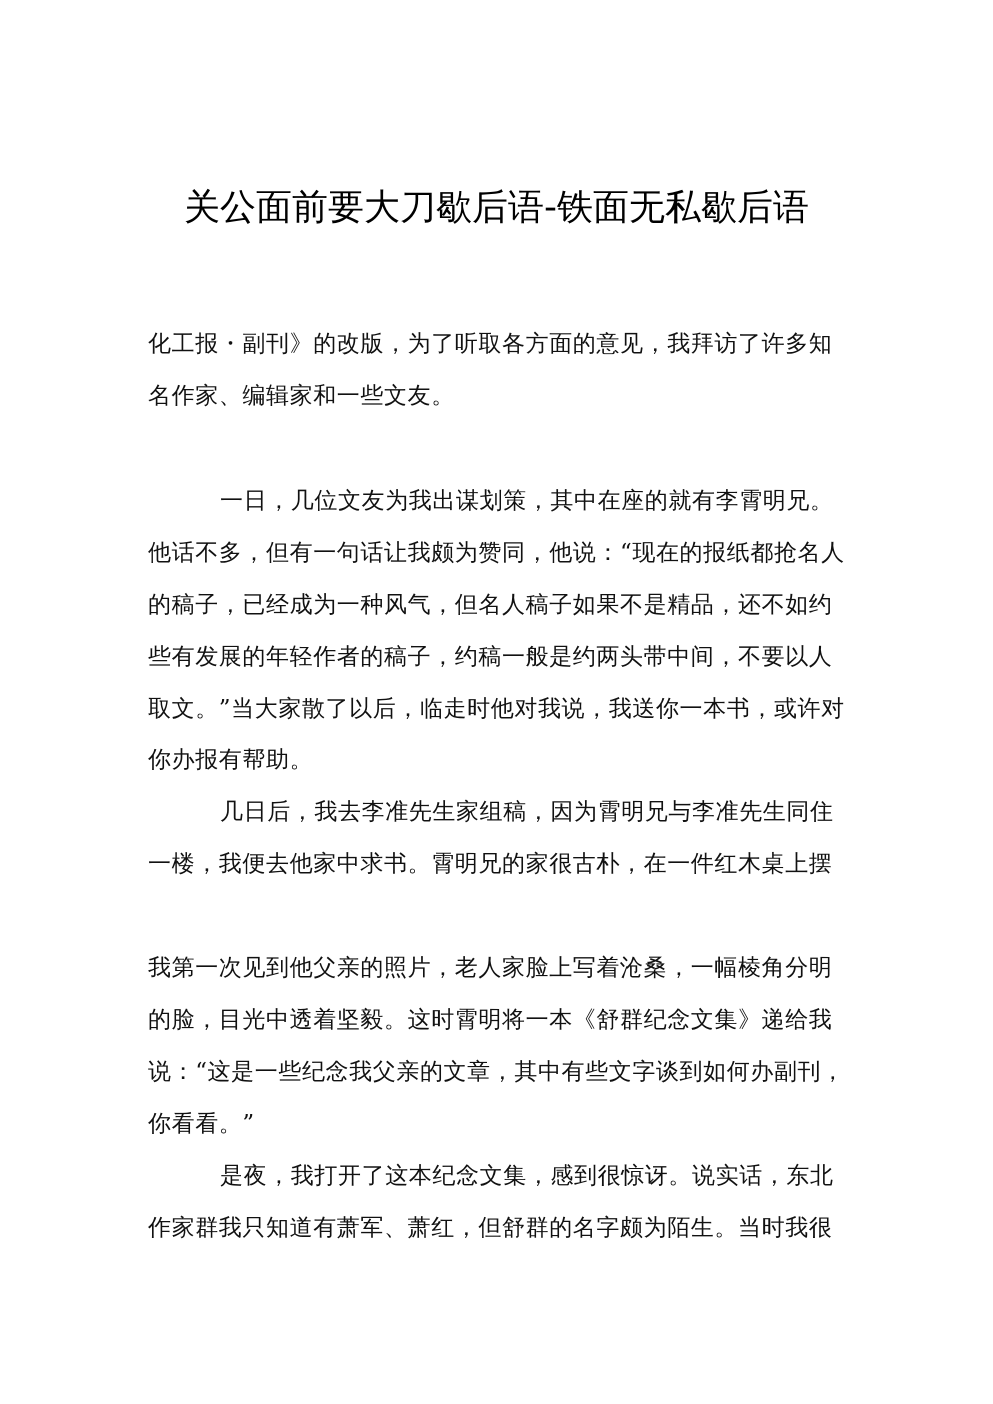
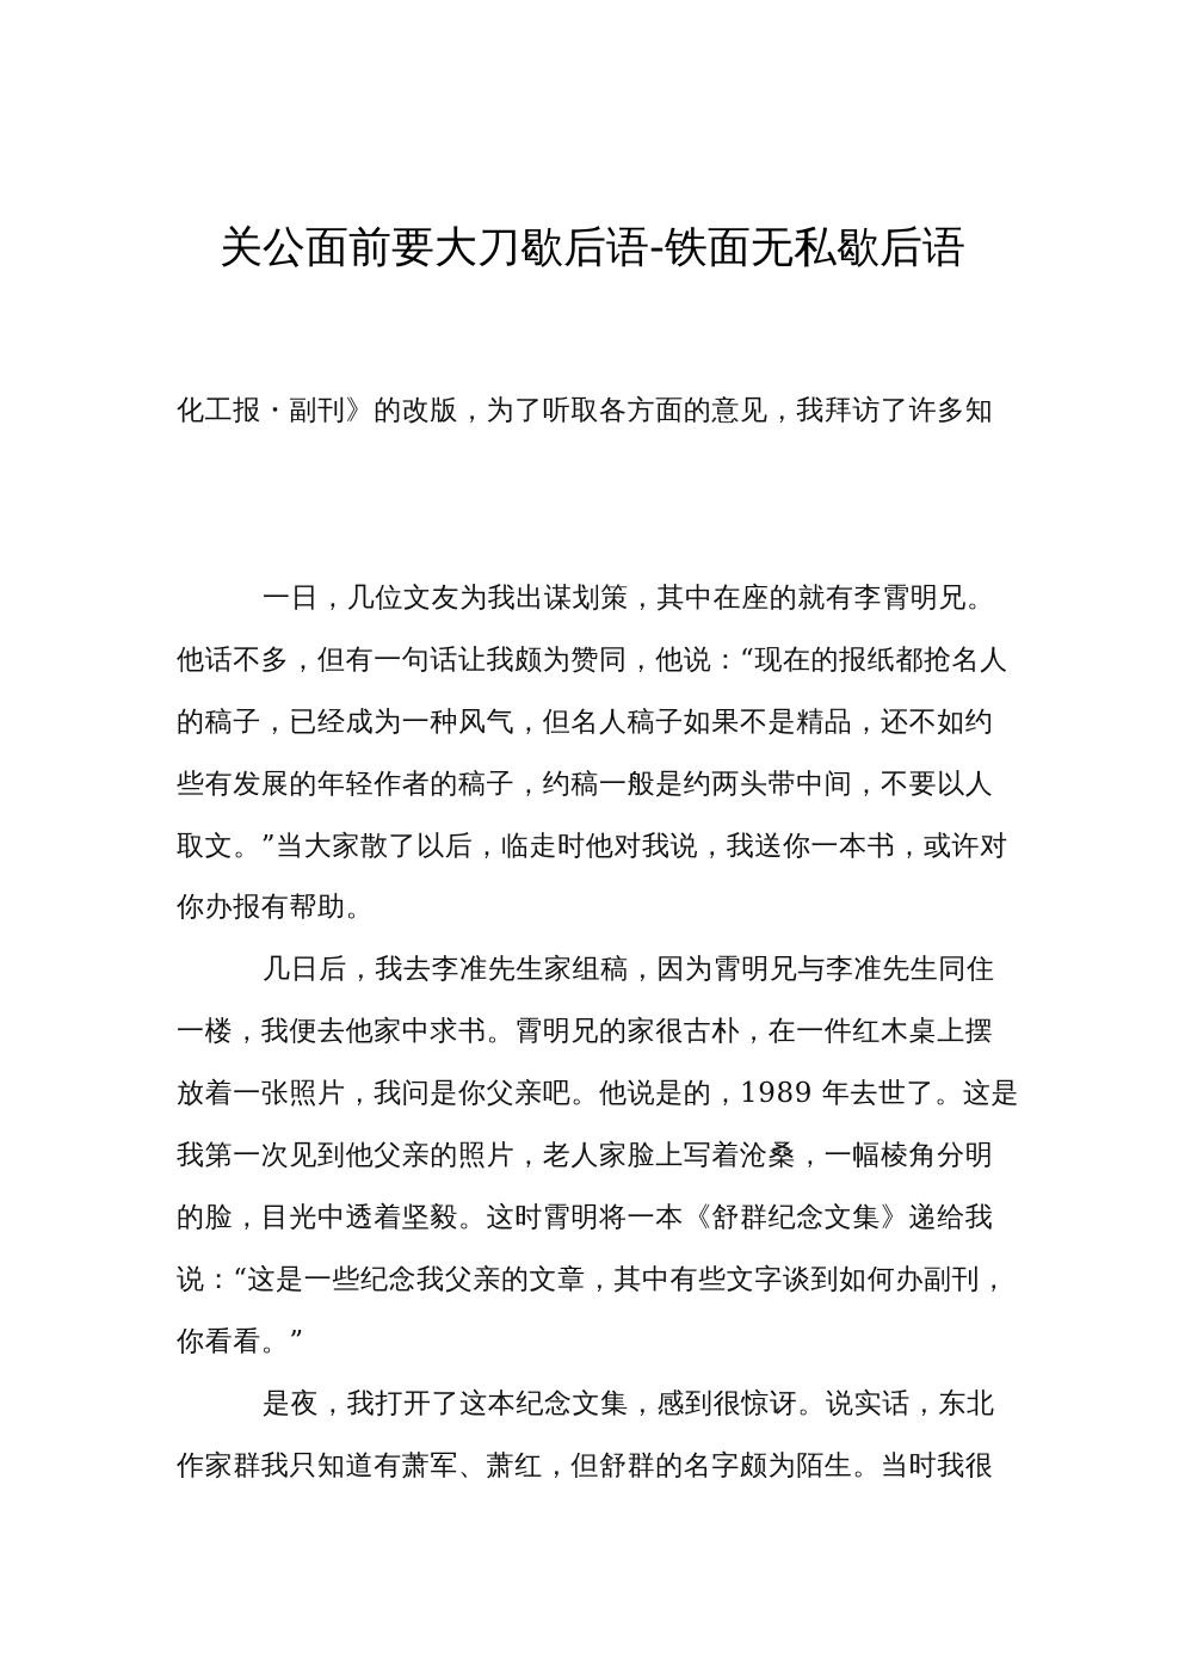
  关公面前要大刀歇后语-铁面无私歇后语
  化工报・副刊》的改版，为了听取各方面的意见，我拜访了许多知
- 名作家、编辑家和一些文友。
  一日，几位文友为我出谋划策，其中在座的就有李霄明兄。
  他话不多，但有一句话让我颇为赞同，他说：“现在的报纸都抢名人
  的稿子，已经成为一种风气，但名人稿子如果不是精品，还不如约
  些有发展的年轻作者的稿子，约稿一般是约两头带中间，不要以人
  取文。”当大家散了以后，临走时他对我说，我送你一本书，或许对
  你办报有帮助。
  几日后，我去李准先生家组稿，因为霄明兄与李准先生同住
  一楼，我便去他家中求书。霄明兄的家很古朴，在一件红木桌上摆
+ 放着一张照片，我问是你父亲吧。他说是的，1989 年去世了。这是
  我第一次见到他父亲的照片，老人家脸上写着沧桑，一幅棱角分明
  的脸，目光中透着坚毅。这时霄明将一本《舒群纪念文集》递给我
  说：“这是一些纪念我父亲的文章，其中有些文字谈到如何办副刊，
  你看看。”
  是夜，我打开了这本纪念文集，感到很惊讶。说实话，东北
  作家群我只知道有萧军、萧红，但舒群的名字颇为陌生。当时我很
